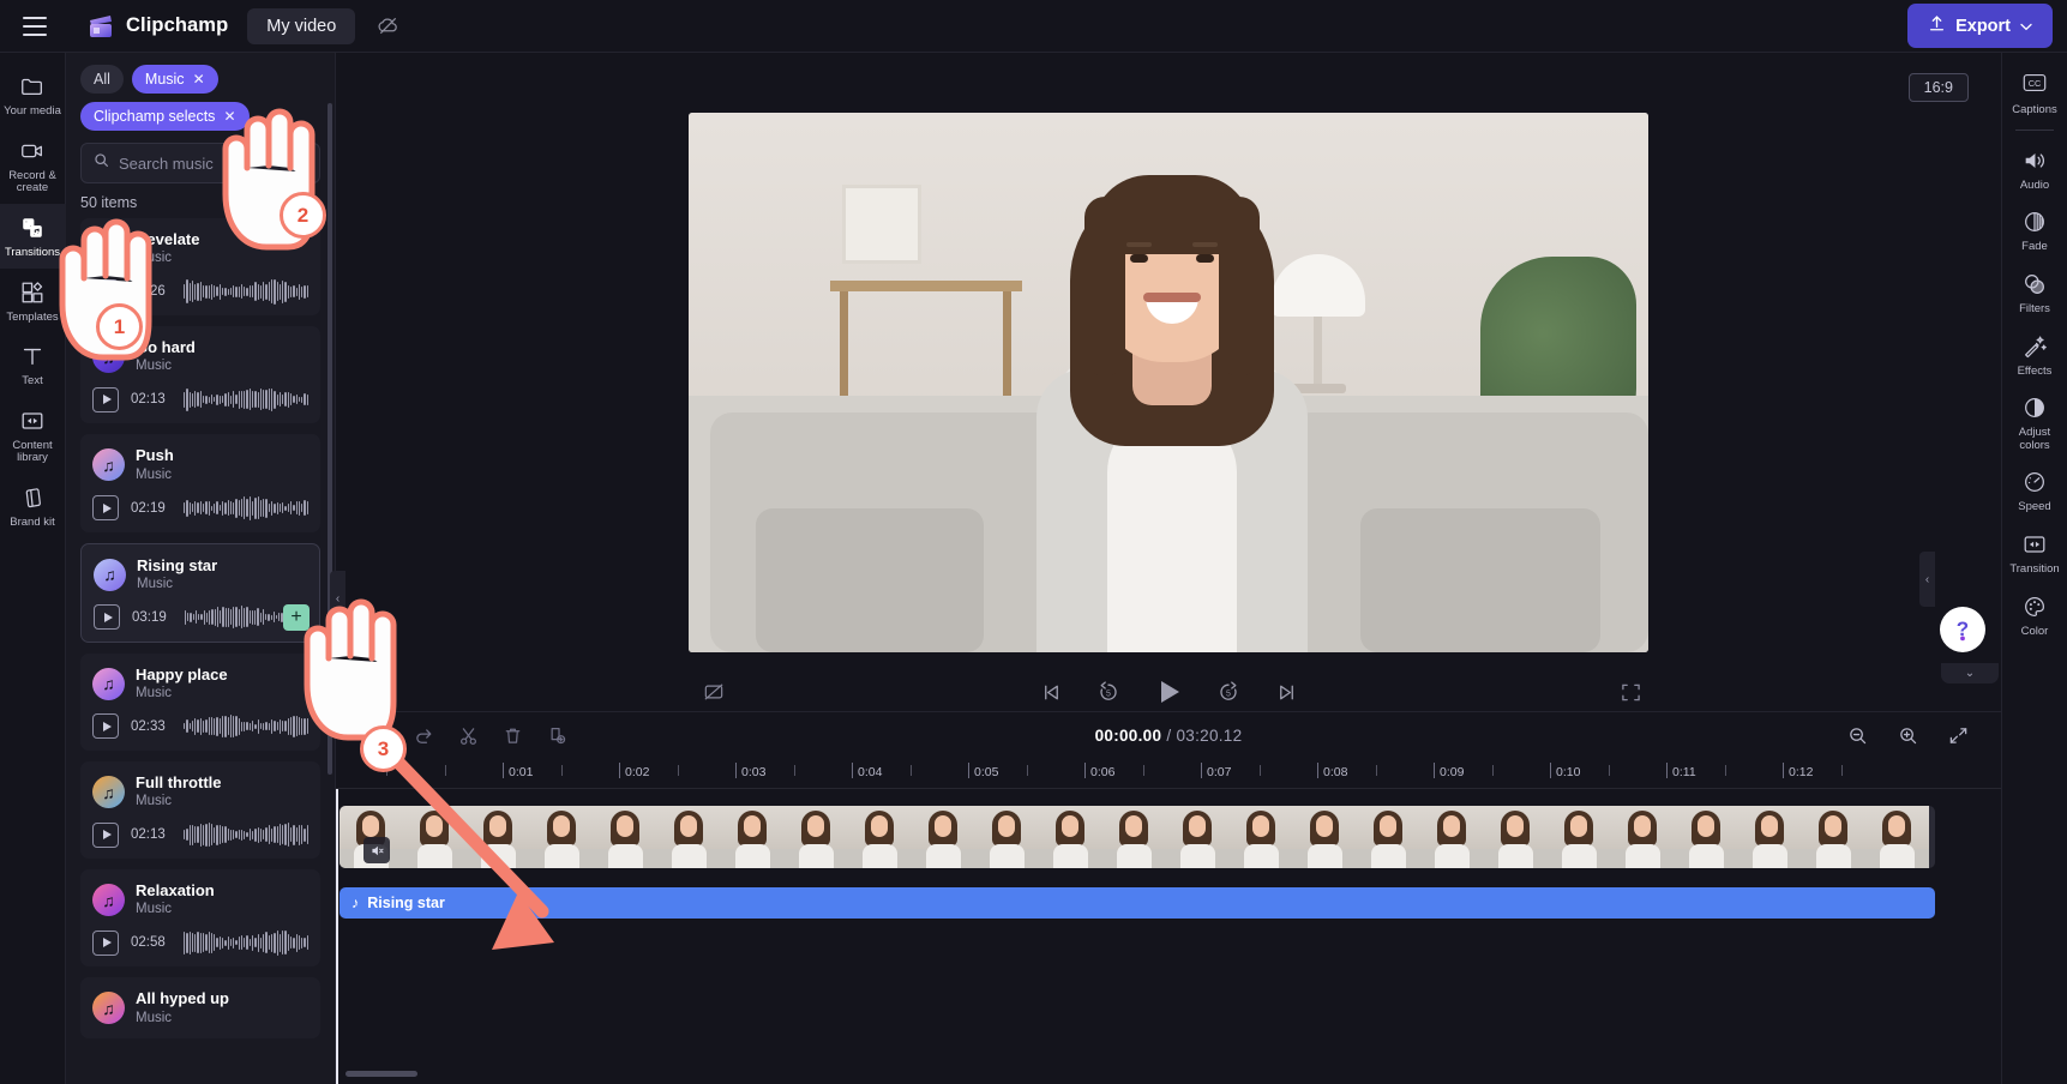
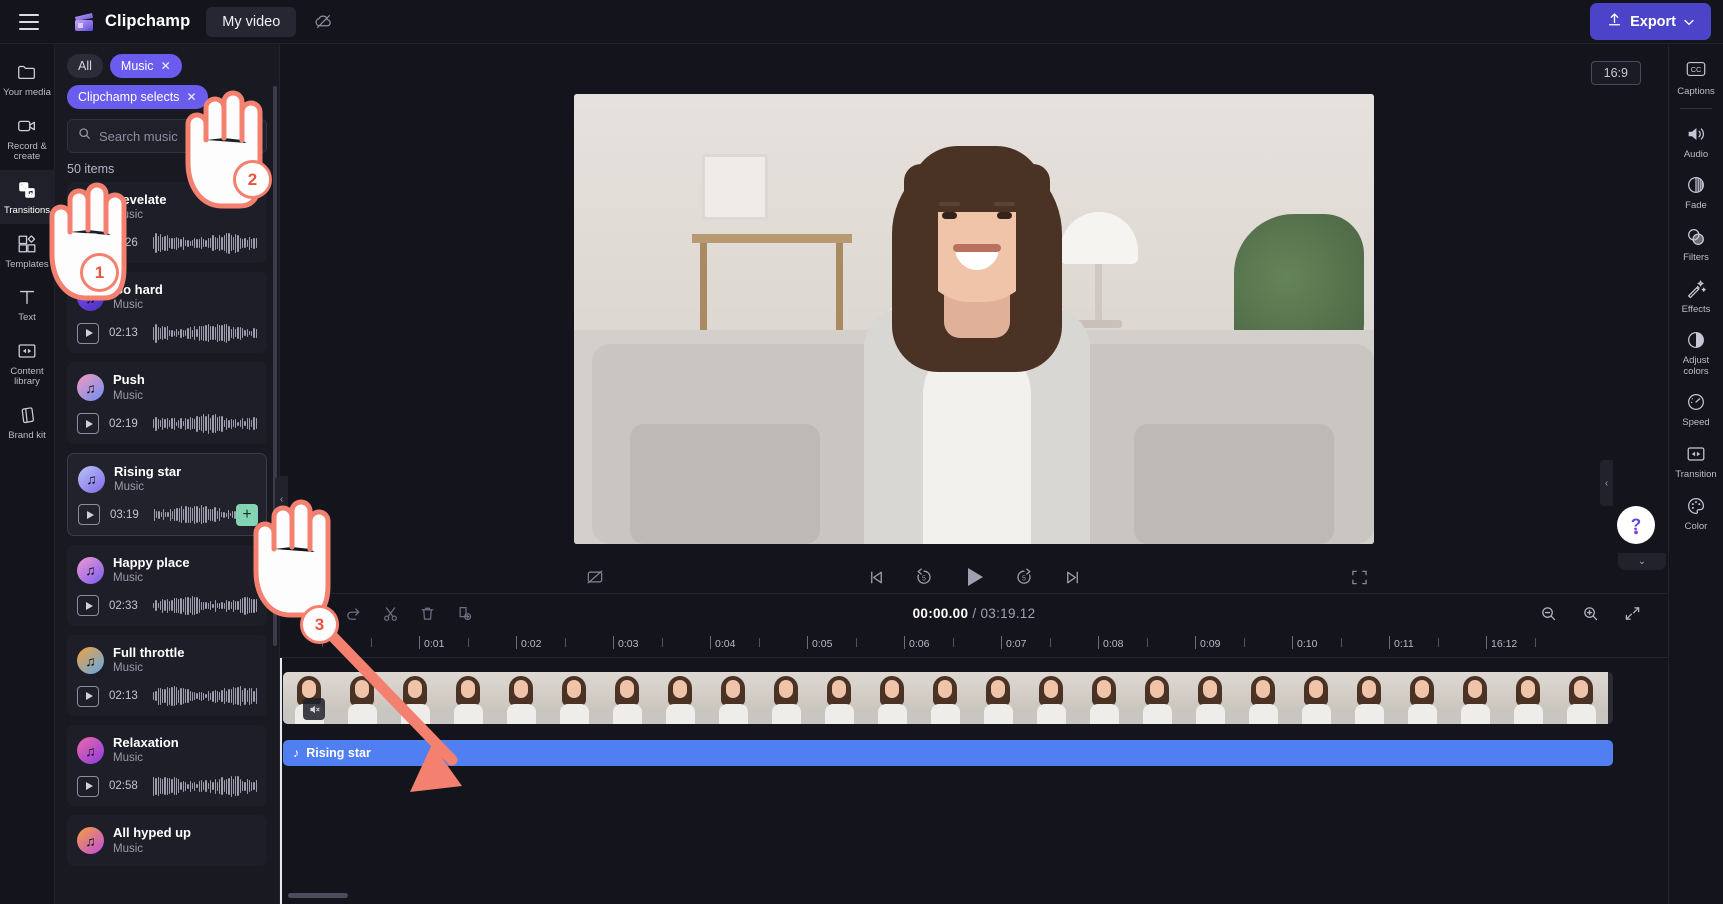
  Clipchamp
  My video
  Export
  Your media
  Record & create
  Transitions
  Templates
  Text
  Content library
  Brand kit
  All
  Music
  ✕
  Clipchamp selects
  ✕
  Search music
  50 items
  evelate
  o hard
  Music
  02:13
  ♫
  Push
  Music
  02:19
  ♫
  Rising star
  Music
  03:19
  +
  ♫
  Happy place
  Music
  02:33
  ♫
  Full throttle
  Music
  02:13
  ♫
  Relaxation
  Music
  02:58
  ♫
  All hyped up
  Music
  ‹
  16:9
- 00:00.00 / 03:20.12
+ 00:00.00 / 03:19.12
  0:01
  0:02
  0:03
  0:04
  0:05
  0:06
  0:07
  0:08
  0:09
  0:10
  0:11
- 0:12
+ 16:12
  ♪
  Rising star
  CC
  Captions
  Audio
  Fade
  Filters
  Effects
  Adjust colors
  Speed
  Transition
  Color
  ?
  ⌄
  ‹
  1
  2
  3
